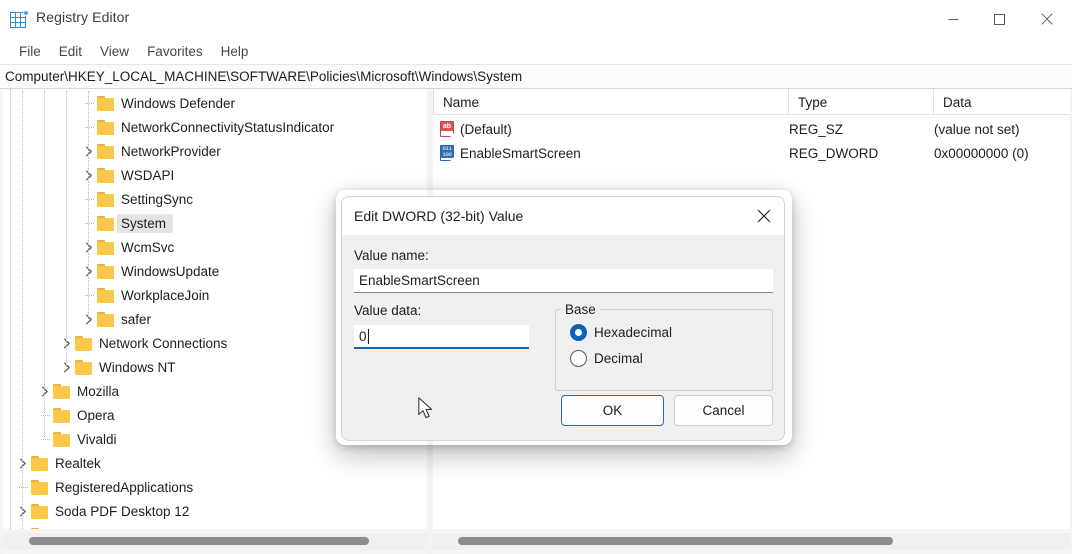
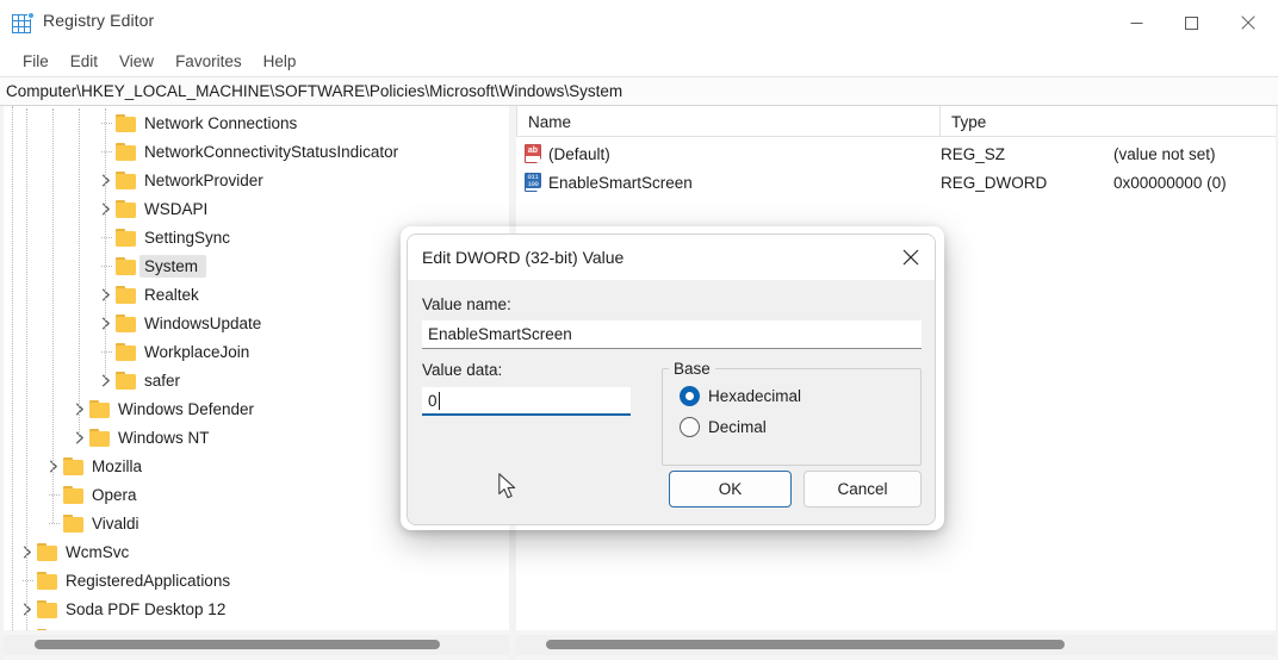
  Registry Editor
  File
  Edit
  View
  Favorites
  Help
  Computer\HKEY_LOCAL_MACHINE\SOFTWARE\Policies\Microsoft\Windows\System
- Windows Defender
+ Network Connections
  NetworkConnectivityStatusIndicator
  NetworkProvider
  WSDAPI
  SettingSync
  System
- WcmSvc
+ Realtek
  WindowsUpdate
  WorkplaceJoin
  safer
- Network Connections
+ Windows Defender
  Windows NT
  Mozilla
  Opera
  Vivaldi
- Realtek
+ WcmSvc
  RegisteredApplications
  Soda PDF Desktop 12
  Name
  Type
- Data
  (Default)
  REG_SZ
  (value not set)
  EnableSmartScreen
  REG_DWORD
  0x00000000 (0)
  Edit DWORD (32-bit) Value
  Value name:
  EnableSmartScreen
  Value data:
  0
  Base
  Hexadecimal
  Decimal
  OK
  Cancel
